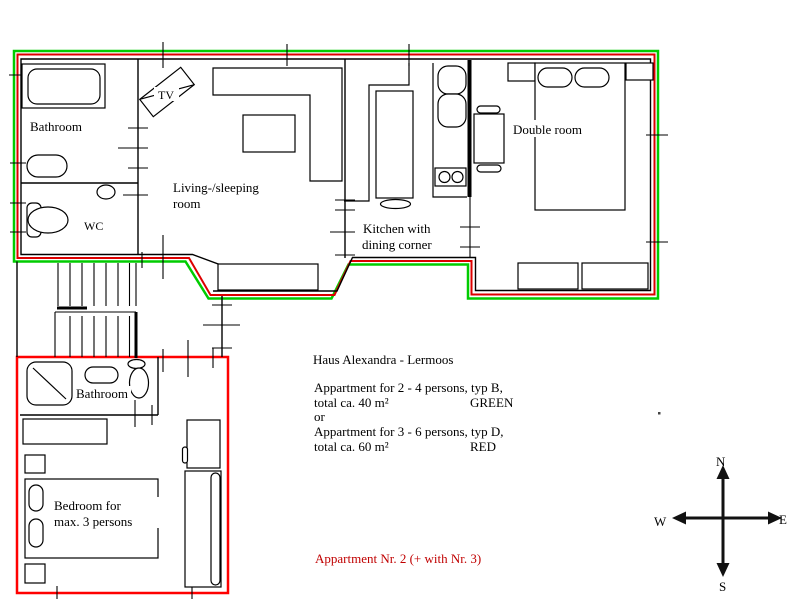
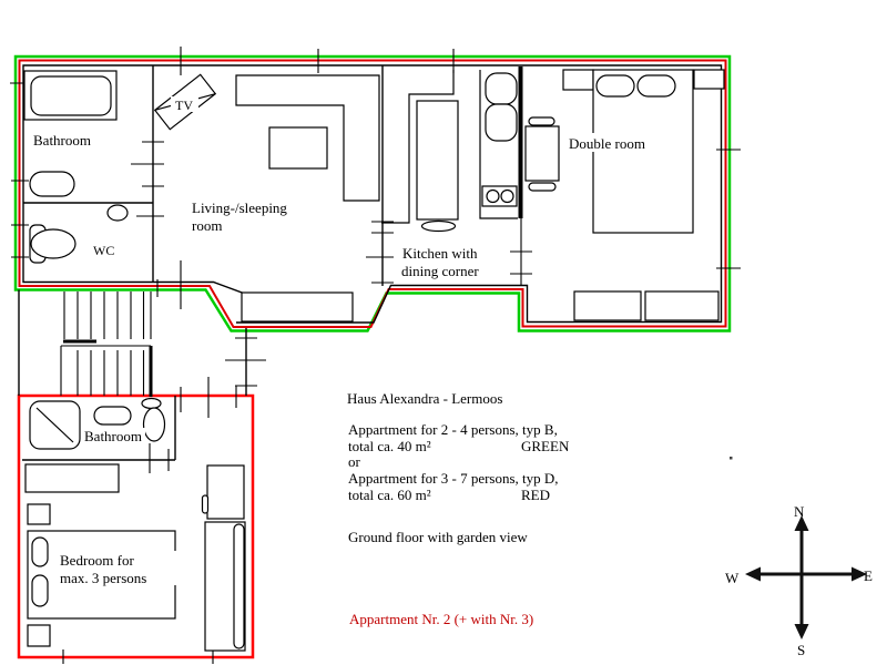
  Bathroom
  WC
  TV
  Living-/sleeping
  room
  Kitchen with
  dining corner
  Double room
  Bathroom
  Bedroom for
  max. 3 persons
  Haus Alexandra - Lermoos
  Appartment for 2 - 4 persons, typ B,
  total ca. 40 m²
  GREEN
  or
- Appartment for 3 - 6 persons, typ D,
+ Appartment for 3 - 7 persons, typ D,
  total ca. 60 m²
  RED
+ Ground floor with garden view
  Appartment Nr. 2 (+ with Nr. 3)
  N
  S
  W
  E
